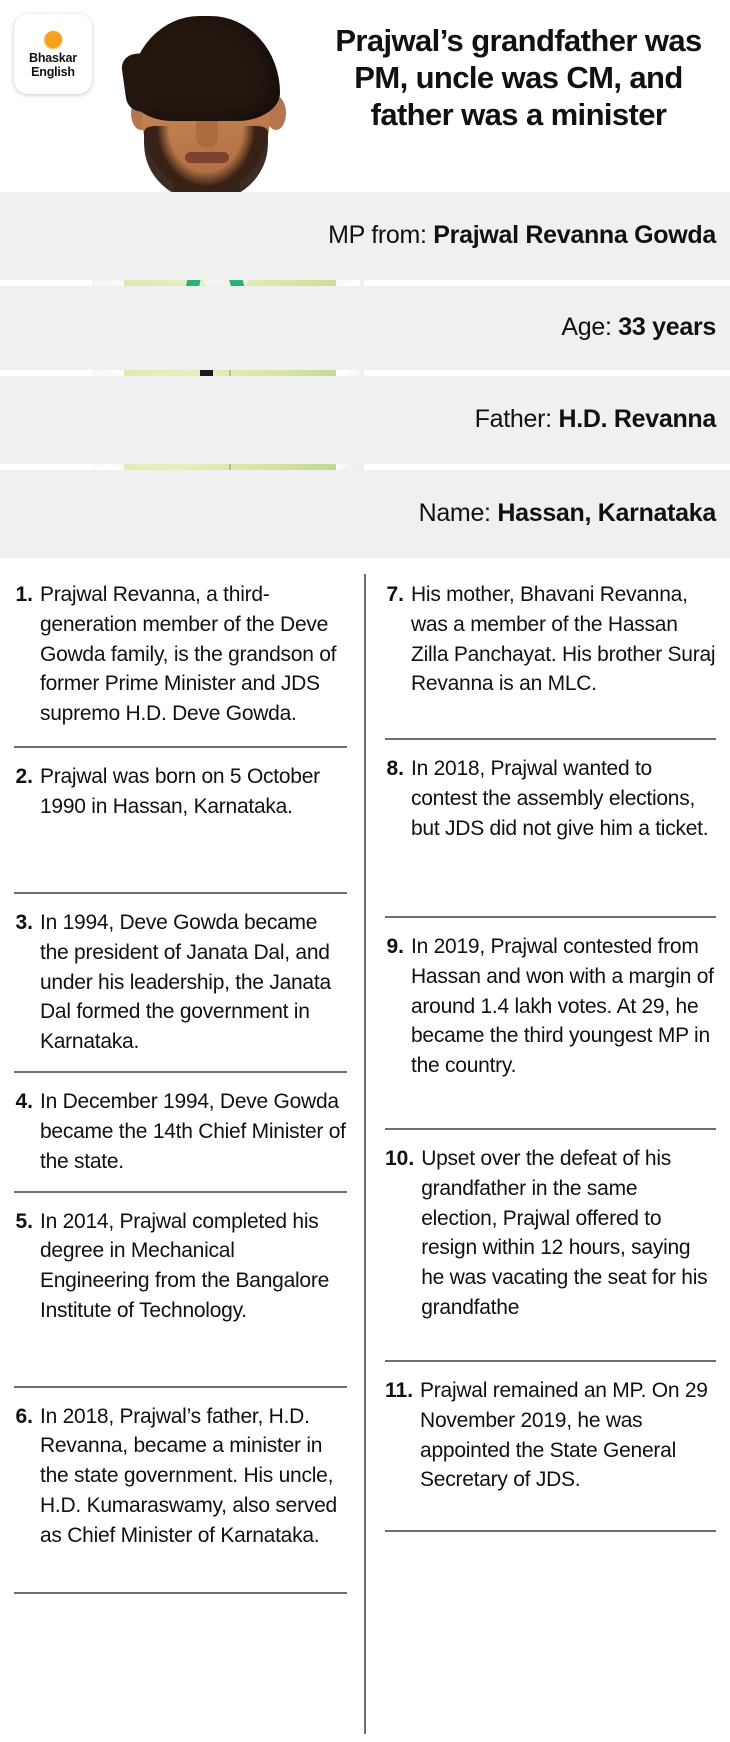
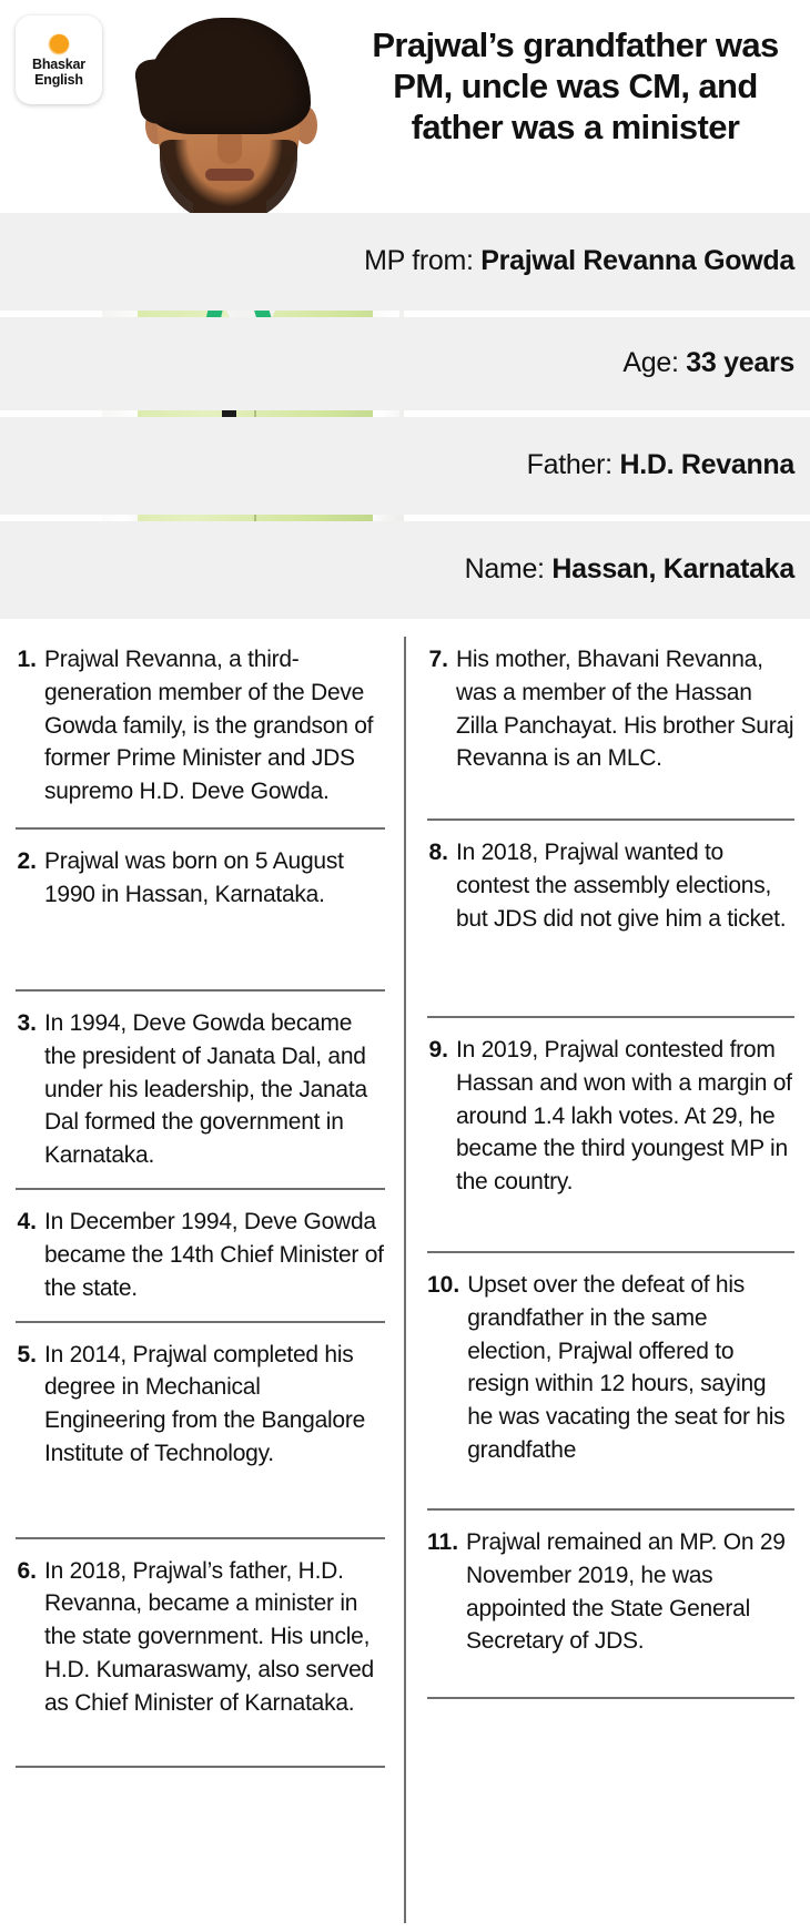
  Bhaskar
  English
  Prajwal’s grandfather was PM, uncle was CM, and father was a minister
  MP from: Prajwal Revanna Gowda
  Age: 33 years
  Father: H.D. Revanna
  Name: Hassan, Karnataka
  1.
  Prajwal Revanna, a third-generation member of the Deve Gowda family, is the grandson of former Prime Minister and JDS supremo H.D. Deve Gowda.
  2.
- Prajwal was born on 5 October 1990 in Hassan, Karnataka.
+ Prajwal was born on 5 August 1990 in Hassan, Karnataka.
  3.
  In 1994, Deve Gowda became the president of Janata Dal, and under his leadership, the Janata Dal formed the government in Karnataka.
  4.
  In December 1994, Deve Gowda became the 14th Chief Minister of the state.
  5.
  In 2014, Prajwal completed his degree in Mechanical Engineering from the Bangalore Institute of Technology.
  6.
  In 2018, Prajwal’s father, H.D. Revanna, became a minister in the state government. His uncle, H.D. Kumaraswamy, also served as Chief Minister of Karnataka.
  7.
  His mother, Bhavani Revanna, was a member of the Hassan Zilla Panchayat. His brother Suraj Revanna is an MLC.
  8.
  In 2018, Prajwal wanted to contest the assembly elections, but JDS did not give him a ticket.
  9.
  In 2019, Prajwal contested from Hassan and won with a margin of around 1.4 lakh votes. At 29, he became the third youngest MP in the country.
  10.
  Upset over the defeat of his grandfather in the same election, Prajwal offered to resign within 12 hours, saying he was vacating the seat for his grandfathe
  11.
  Prajwal remained an MP. On 29 November 2019, he was appointed the State General Secretary of JDS.
